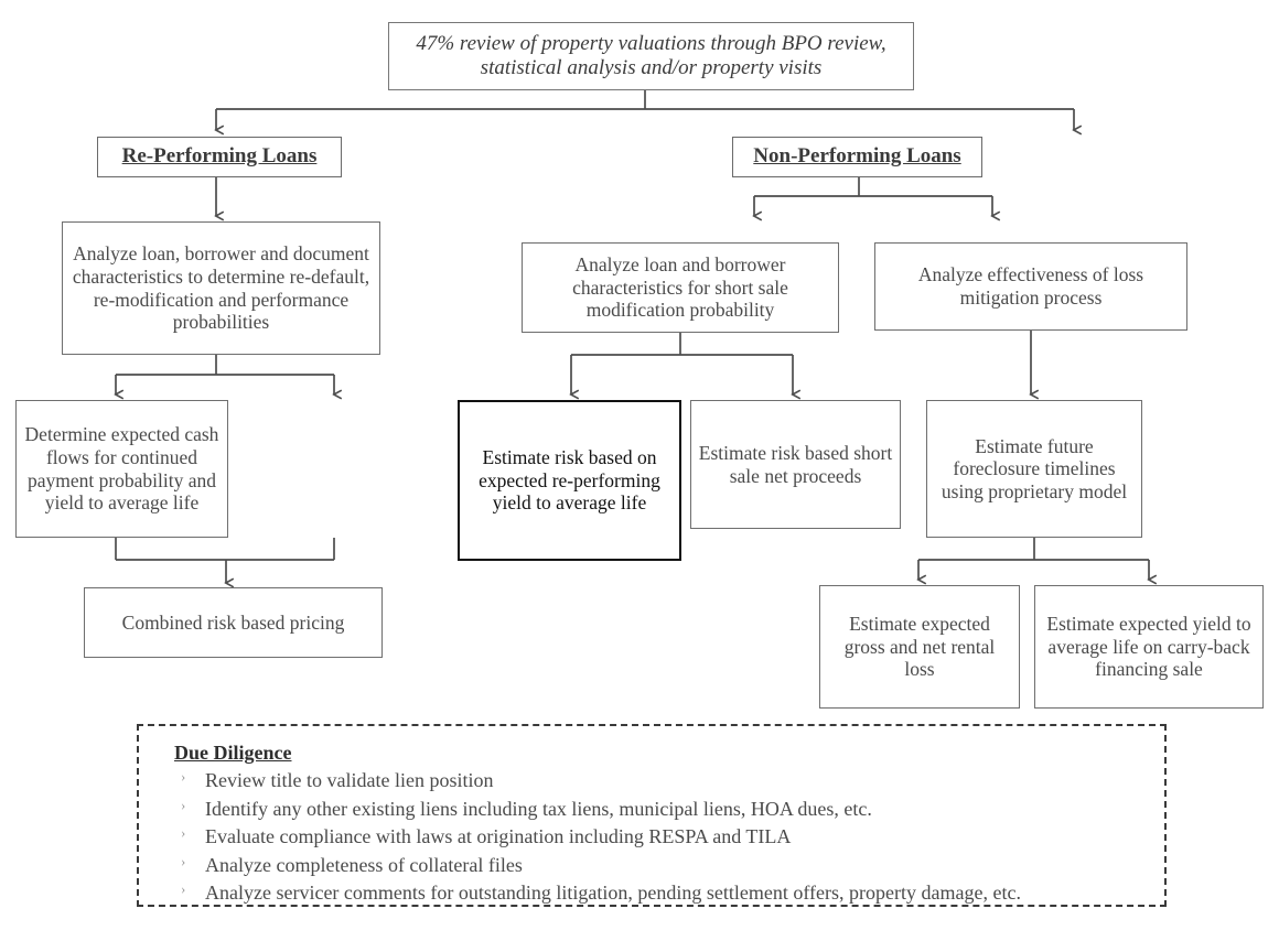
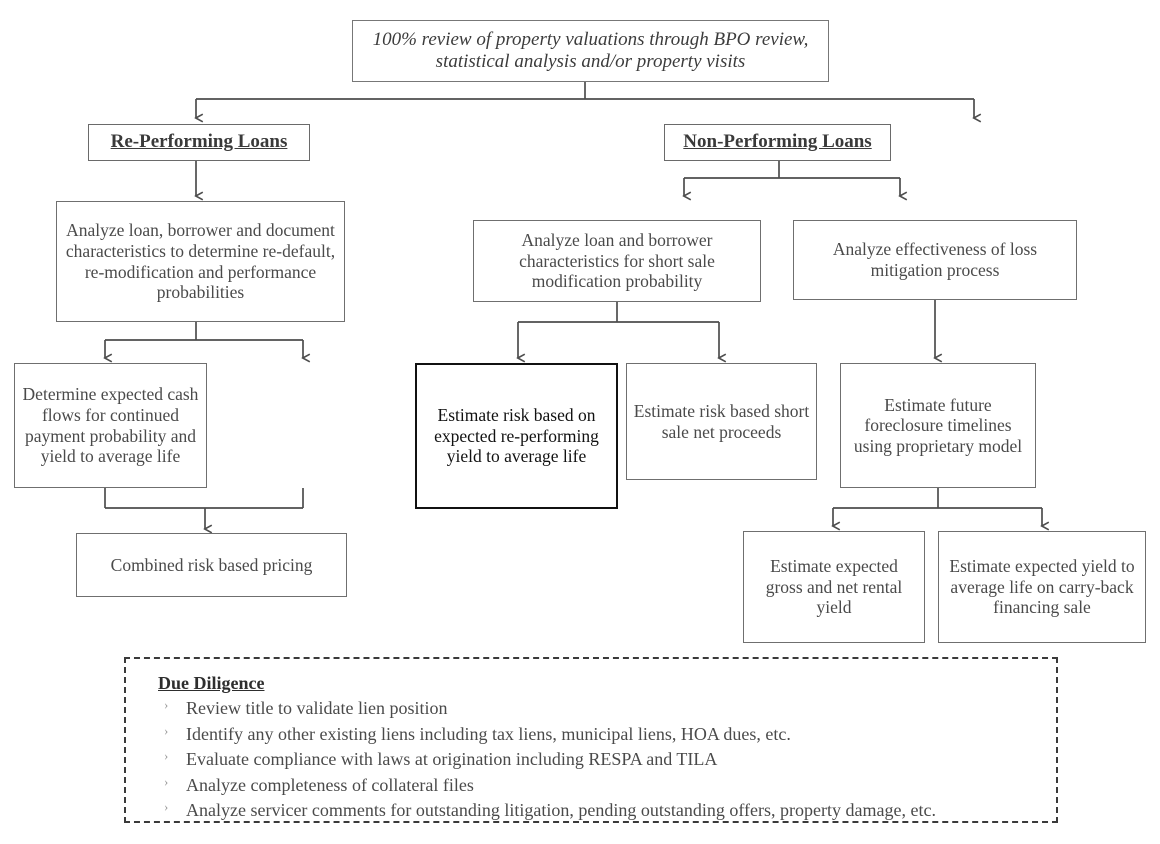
- 47% review of property valuations through BPO review, statistical analysis and/or property visits
+ 100% review of property valuations through BPO review, statistical analysis and/or property visits
  Re-Performing Loans
  Non-Performing Loans
  Analyze loan, borrower and document characteristics to determine re-default, re-modification and performance probabilities
  Determine expected cash flows for continued payment probability and yield to average life
  Combined risk based pricing
  Analyze loan and borrower characteristics for short sale modification probability
  Analyze effectiveness of loss mitigation process
  Estimate risk based on expected re-performing yield to average life
  Estimate risk based short sale net proceeds
  Estimate future foreclosure timelines using proprietary model
- Estimate expected gross and net rental loss
+ Estimate expected gross and net rental yield
  Estimate expected yield to average life on carry-back financing sale
  Due Diligence
  ›
  Review title to validate lien position
  ›
  Identify any other existing liens including tax liens, municipal liens, HOA dues, etc.
  ›
  Evaluate compliance with laws at origination including RESPA and TILA
  ›
  Analyze completeness of collateral files
  ›
- Analyze servicer comments for outstanding litigation, pending settlement offers, property damage, etc.
+ Analyze servicer comments for outstanding litigation, pending outstanding offers, property damage, etc.
